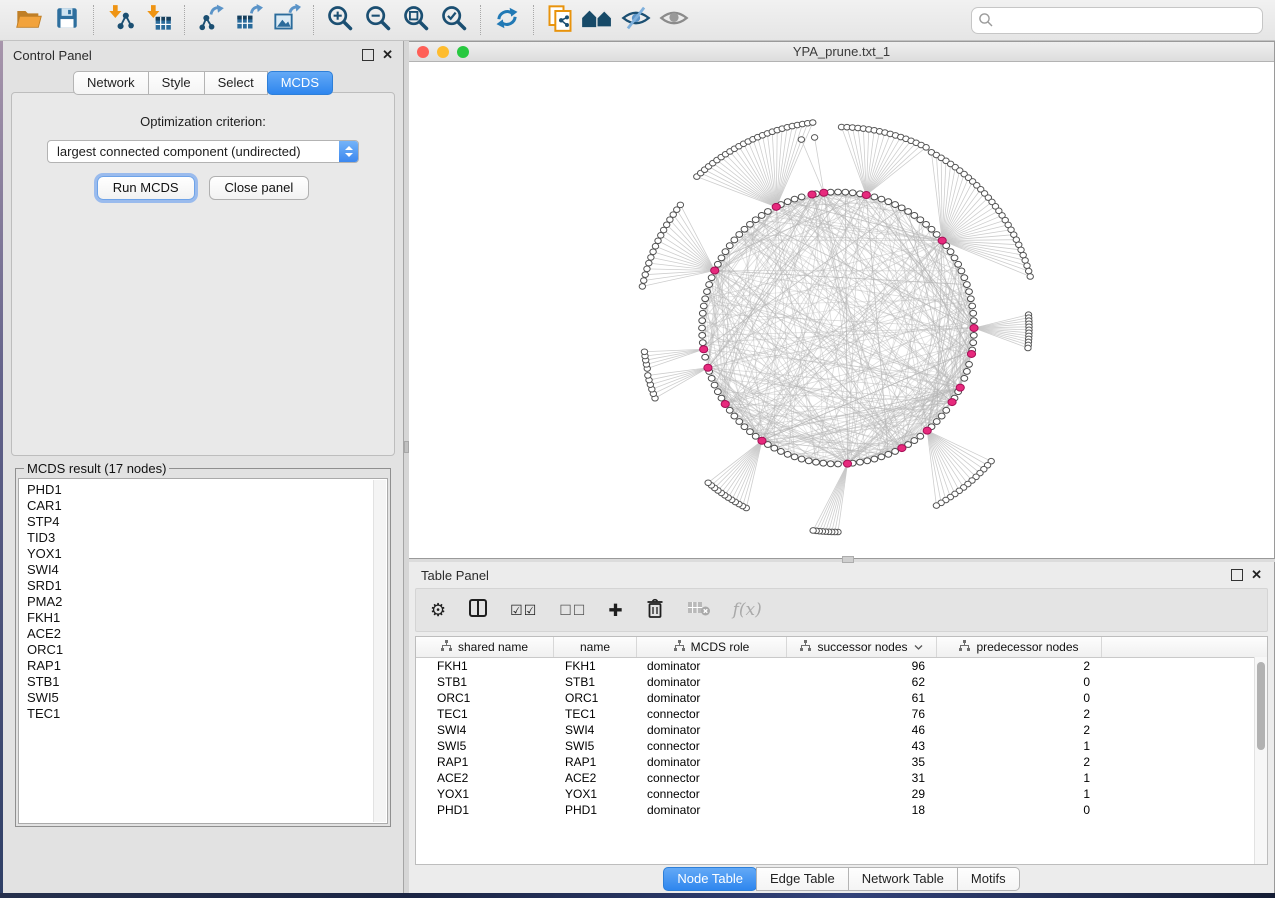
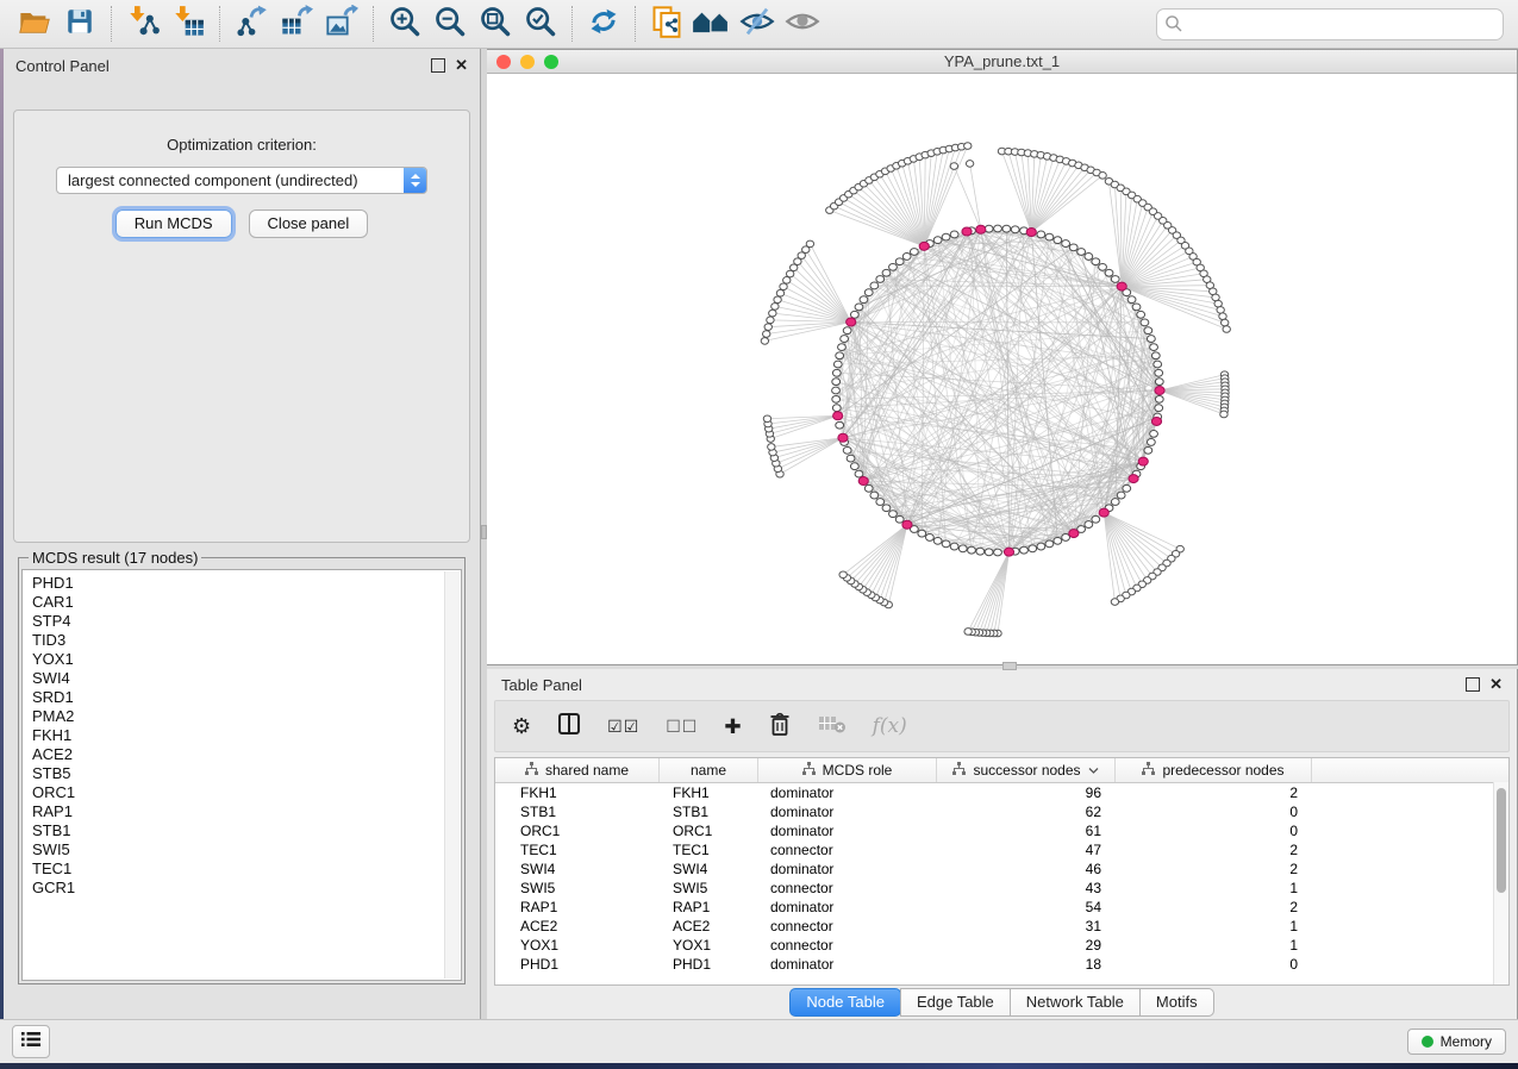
  Control Panel
  ✕
- Network
- Style
- Select
- MCDS
  Optimization criterion:
  largest connected component (undirected)
  Run MCDS
  Close panel
  MCDS result (17 nodes)
  PHD1
  CAR1
  STP4
  TID3
  YOX1
  SWI4
  SRD1
  PMA2
  FKH1
  ACE2
+ STB5
  ORC1
  RAP1
  STB1
  SWI5
  TEC1
+ GCR1
  YPA_prune.txt_1
  Table Panel
  ✕
  ⚙
  ☑☑
  ☐☐
  ✚
  f(x)
  shared name
  name
  MCDS role
  successor nodes
  predecessor nodes
  FKH1
  FKH1
  dominator
  96
  2
  STB1
  STB1
  dominator
  62
  0
  ORC1
  ORC1
  dominator
  61
  0
  TEC1
  TEC1
  connector
- 76
+ 47
  2
  SWI4
  SWI4
  dominator
  46
  2
  SWI5
  SWI5
  connector
  43
  1
  RAP1
  RAP1
  dominator
- 35
+ 54
  2
  ACE2
  ACE2
  connector
  31
  1
  YOX1
  YOX1
  connector
  29
  1
  PHD1
  PHD1
  dominator
  18
  0
  Node Table
  Edge Table
  Network Table
  Motifs
+ Memory
